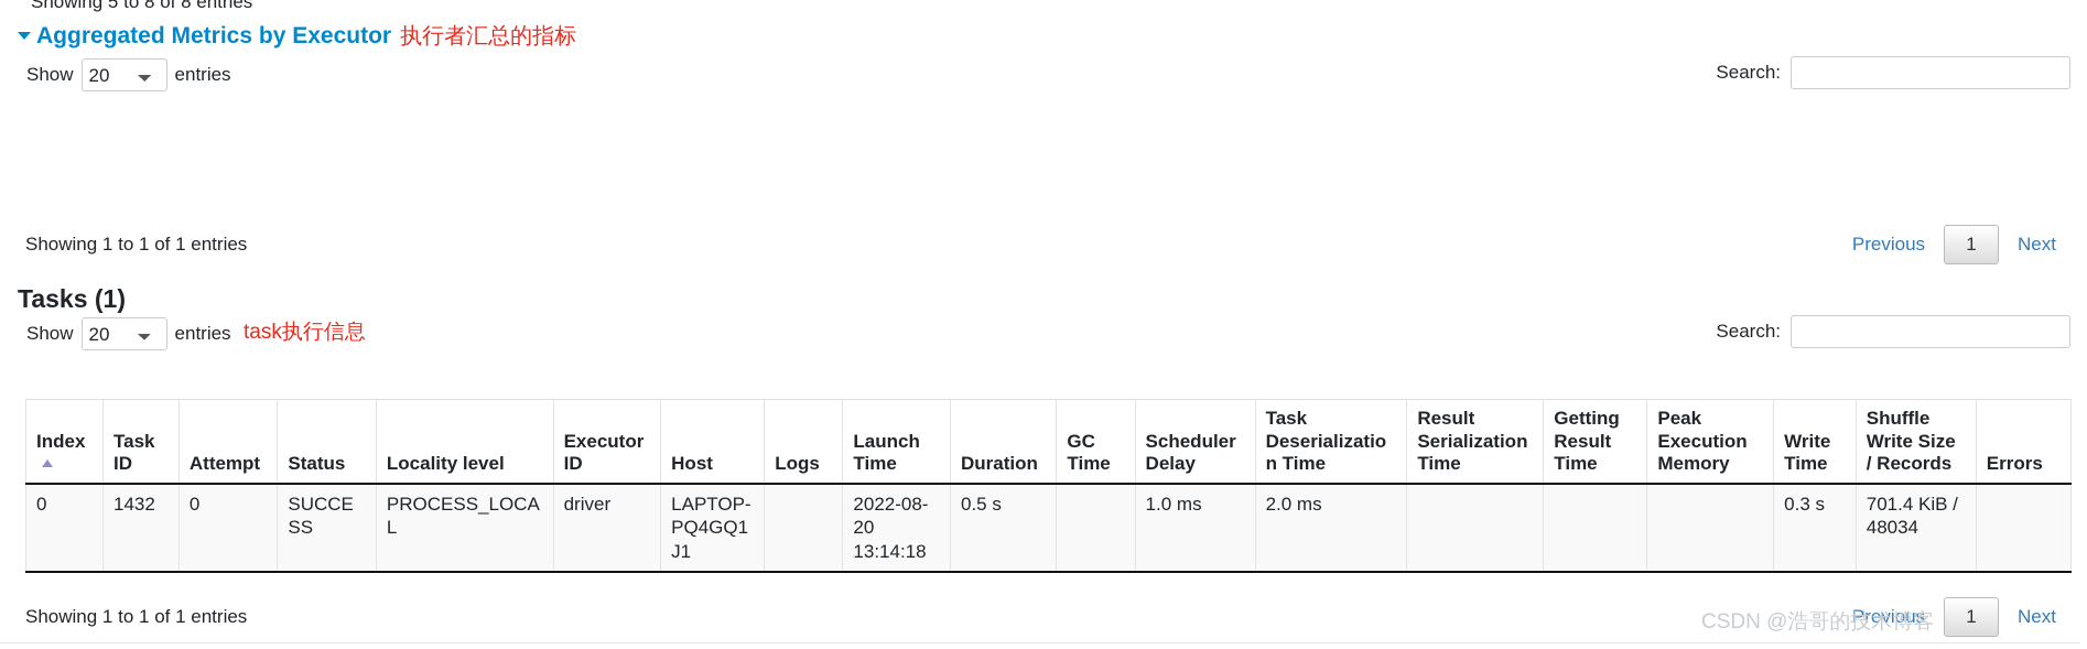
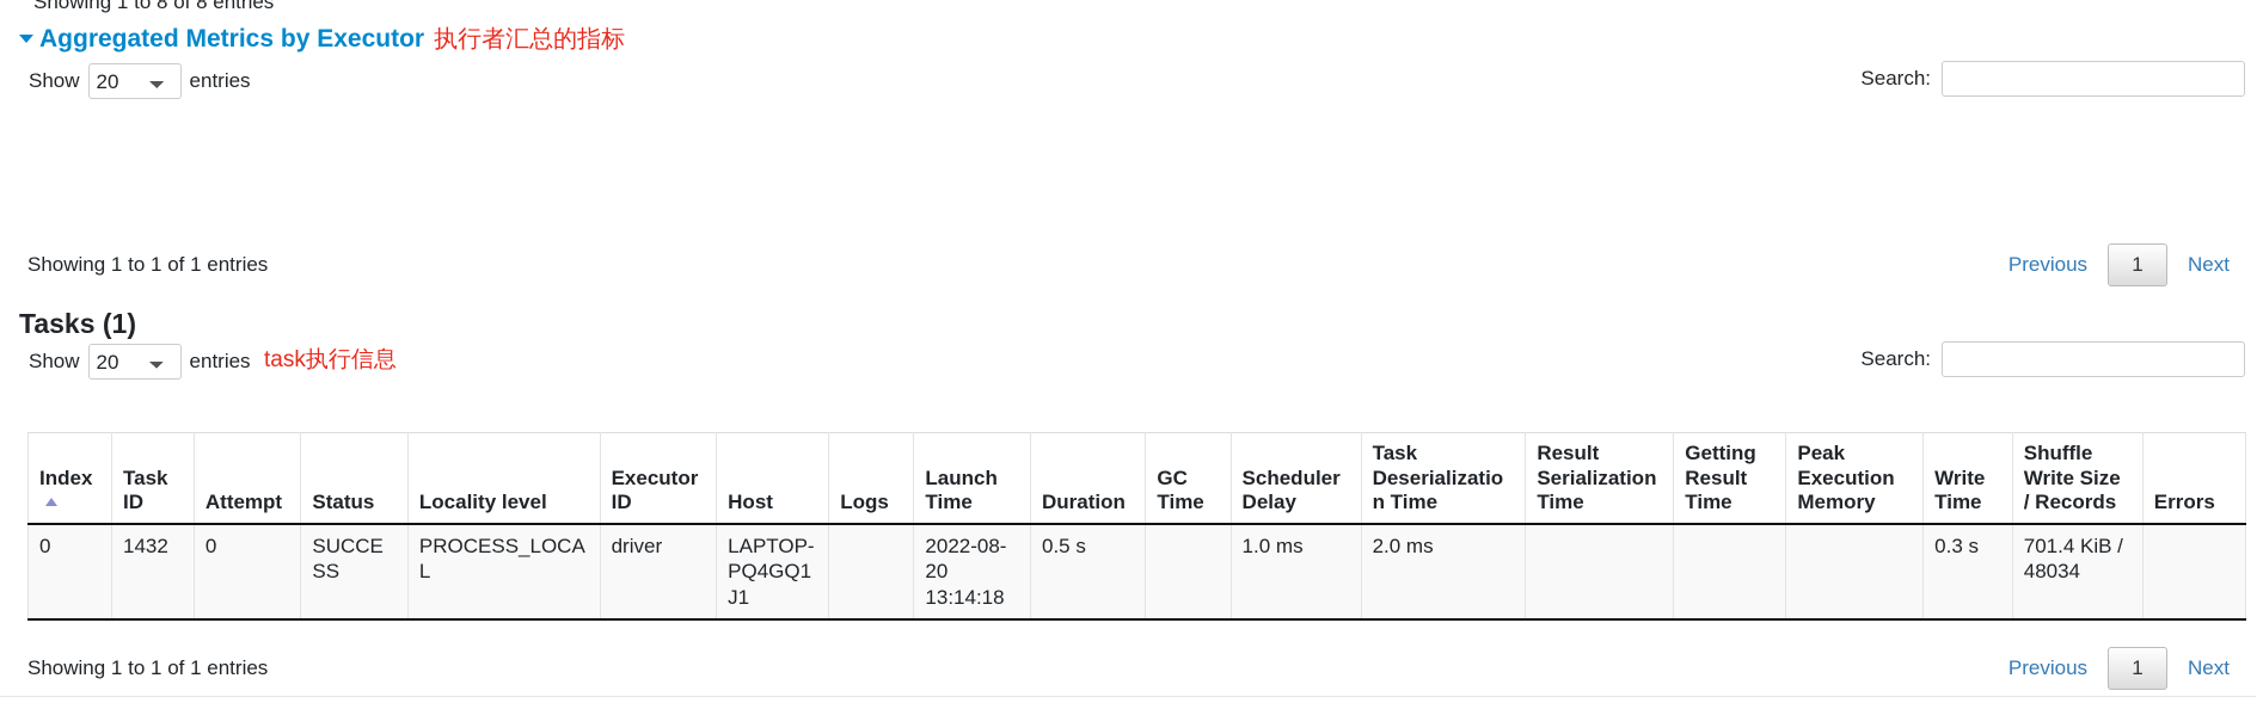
- Showing 5 to 8 of 8 entries
+ Showing 1 to 8 of 8 entries
  Aggregated Metrics by Executor 执行者汇总的指标
  Show
  20
  entries
  Search:
  Showing 1 to 1 of 1 entries
  Previous
  1
  Next
  Tasks (1)
  Show
  20
  entries
  task执行信息
  Search:
  Index	Task ID	Attempt	Status	Locality level	Executor ID	Host	Logs	Launch Time	Duration	GC Time	Scheduler Delay	Task Deserialization Time	Result Serialization Time	Getting Result Time	Peak Execution Memory	Write Time	Shuffle Write Size / Records	Errors
  0	1432	0	SUCCESS	PROCESS_LOCAL	driver	LAPTOP-PQ4GQ1J1		2022-08-20 13:14:18	0.5 s		1.0 ms	2.0 ms				0.3 s	701.4 KiB / 48034
  Showing 1 to 1 of 1 entries
  Previous
  1
  Next
- CSDN @浩哥的技术博客
